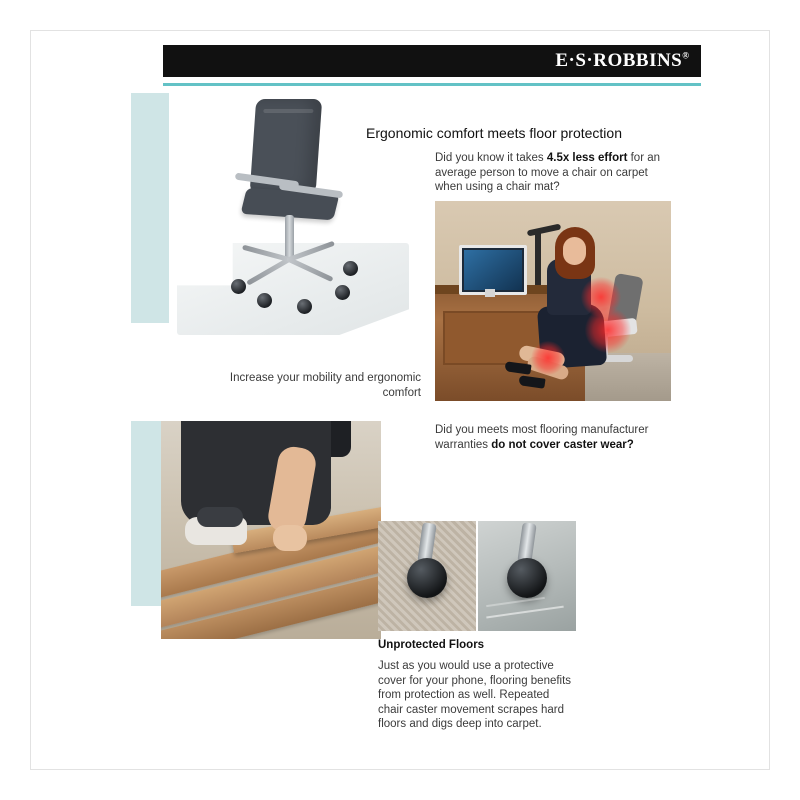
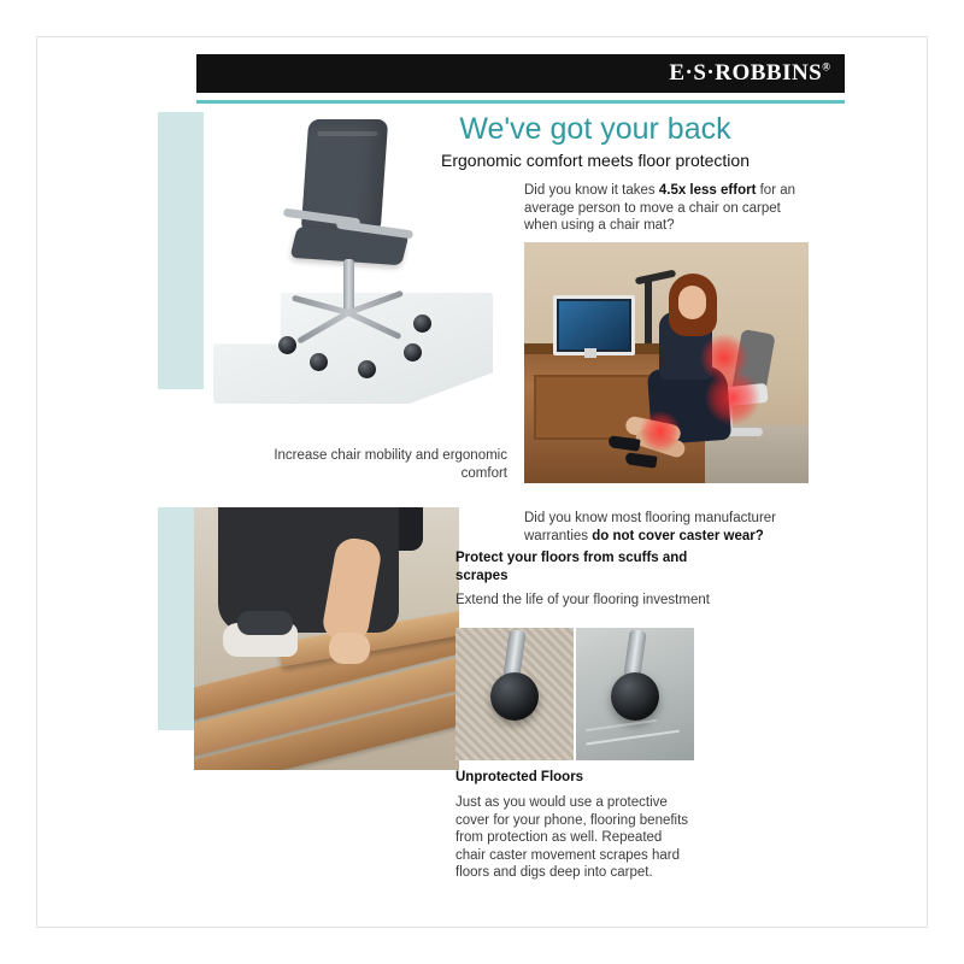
  E·S·ROBBINS®
+ We've got your back
  Ergonomic comfort meets floor protection
  Did you know it takes 4.5x less effort for an average person to move a chair on carpet when using a chair mat?
- Increase your mobility and ergonomic comfort
+ Increase chair mobility and ergonomic comfort
- Did you meets most flooring manufacturer warranties do not cover caster wear?
+ Did you know most flooring manufacturer warranties do not cover caster wear?
+ Protect your floors from scuffs and scrapes
+ Extend the life of your flooring investment
  Unprotected Floors
  Just as you would use a protective cover for your phone, flooring benefits from protection as well. Repeated chair caster movement scrapes hard floors and digs deep into carpet.
